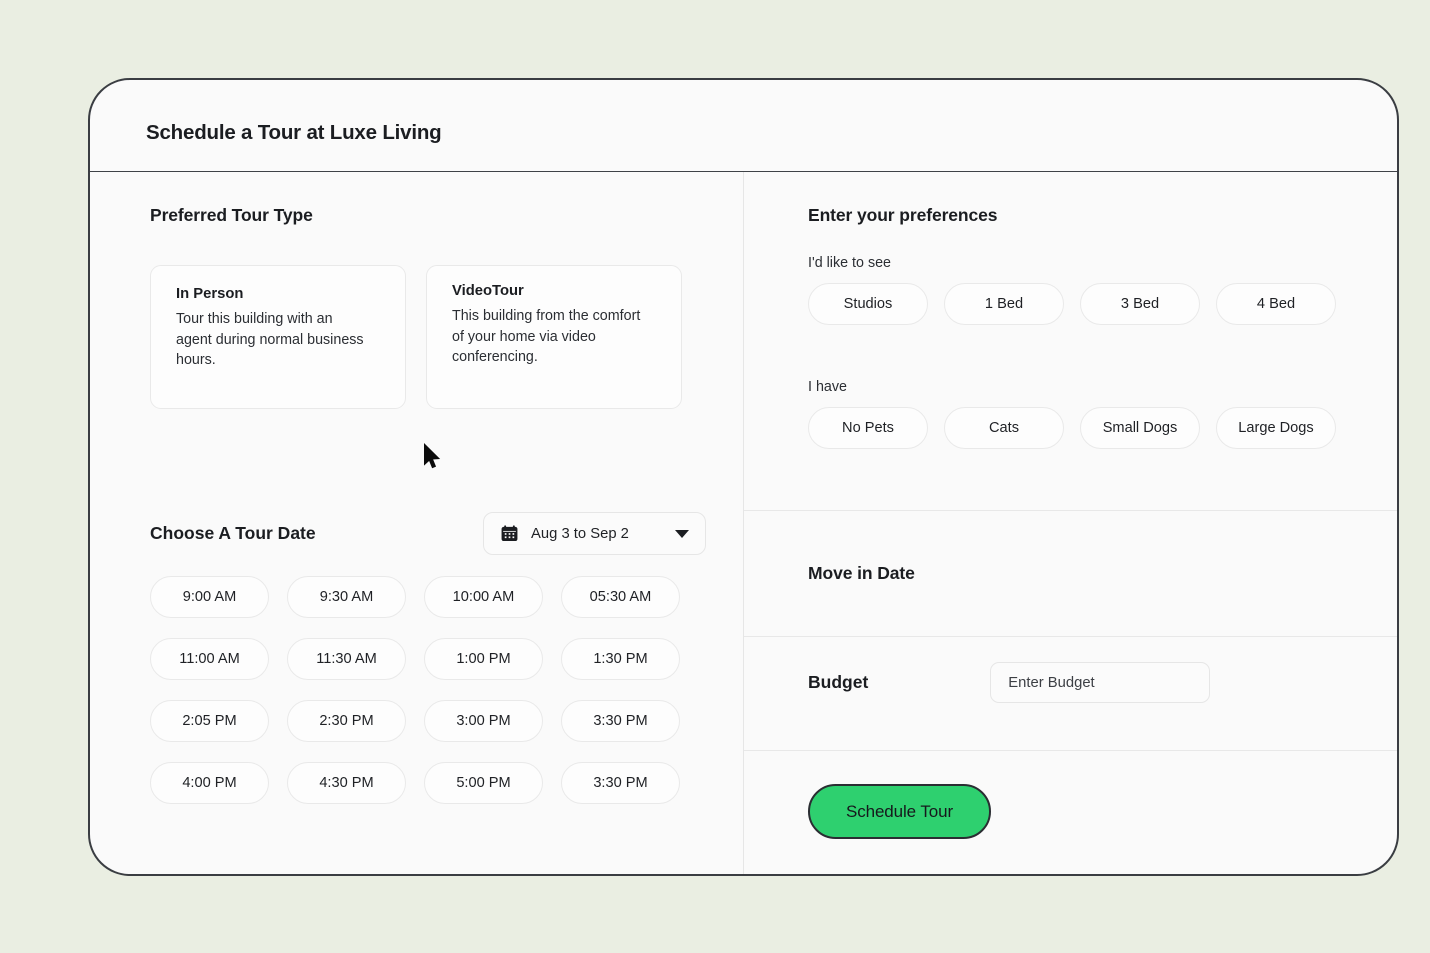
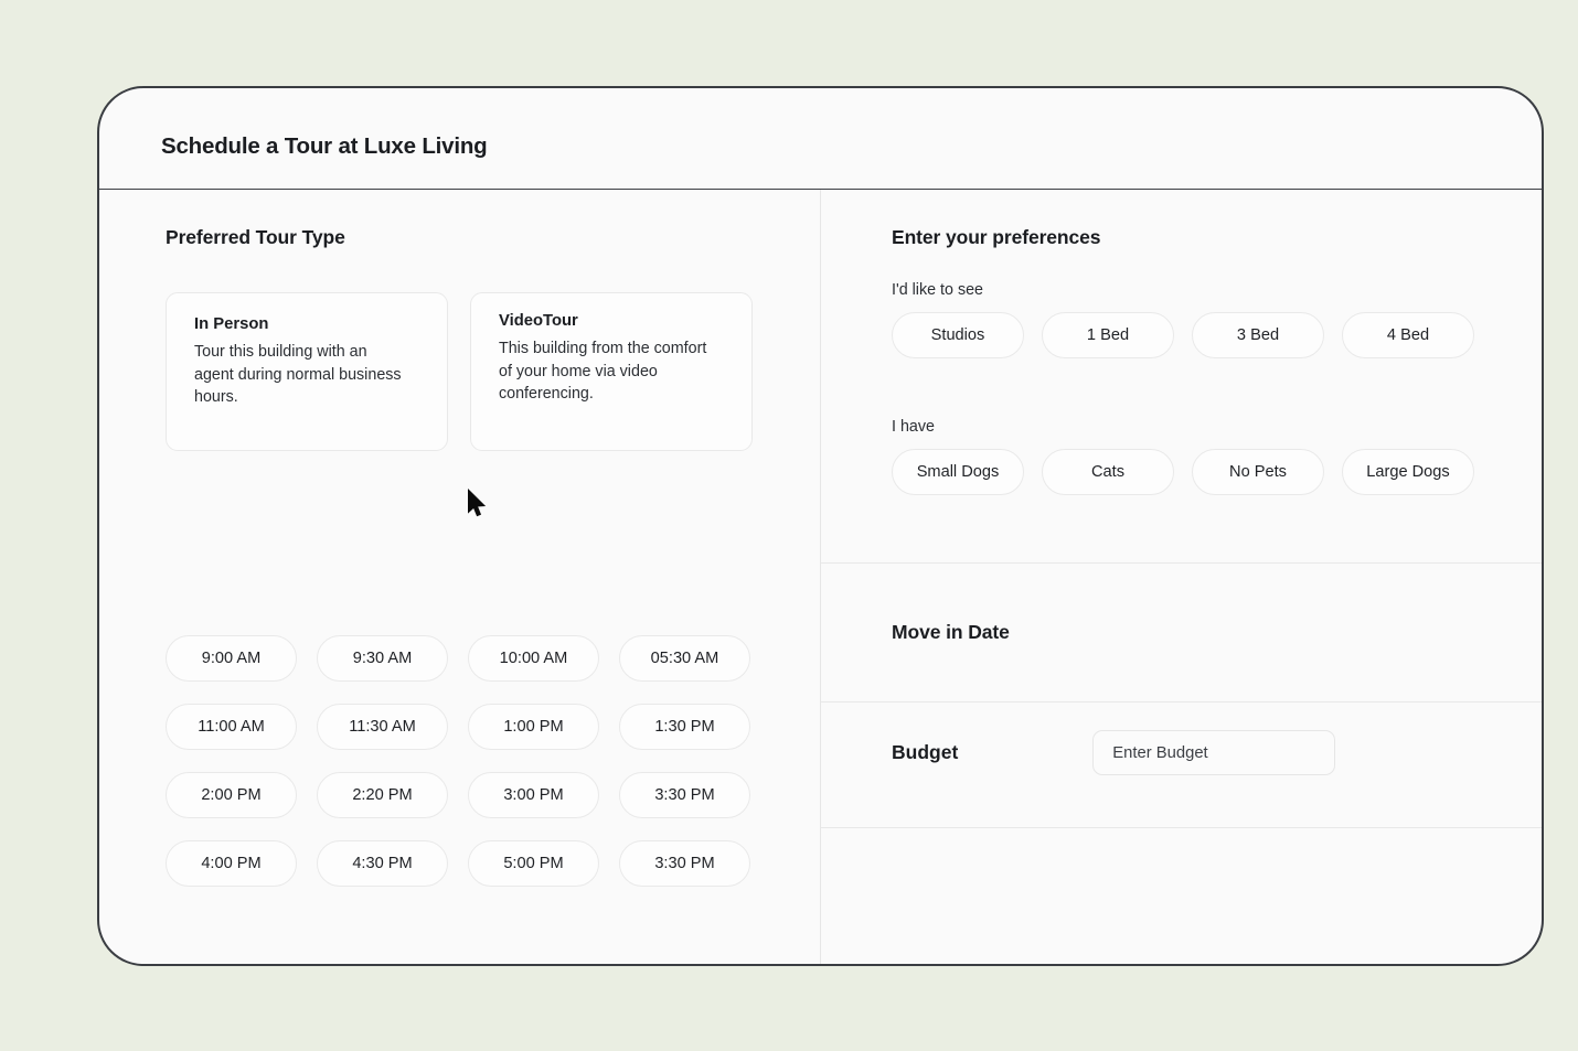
  Schedule a Tour at Luxe Living
  Preferred Tour Type
  In Person
  Tour this building with an agent during normal business hours.
  VideoTour
  This building from the comfort of your home via video conferencing.
- Choose A Tour Date
- Aug 3 to Sep 2
  9:00 AM
  9:30 AM
  10:00 AM
  05:30 AM
  11:00 AM
  11:30 AM
  1:00 PM
  1:30 PM
- 2:05 PM
+ 2:00 PM
- 2:30 PM
+ 2:20 PM
  3:00 PM
  3:30 PM
  4:00 PM
  4:30 PM
  5:00 PM
  3:30 PM
  Enter your preferences
  I'd like to see
  Studios
  1 Bed
  3 Bed
  4 Bed
  I have
- No Pets
+ Small Dogs
  Cats
- Small Dogs
+ No Pets
  Large Dogs
  Move in Date
  Budget
  Enter Budget
- Schedule Tour
